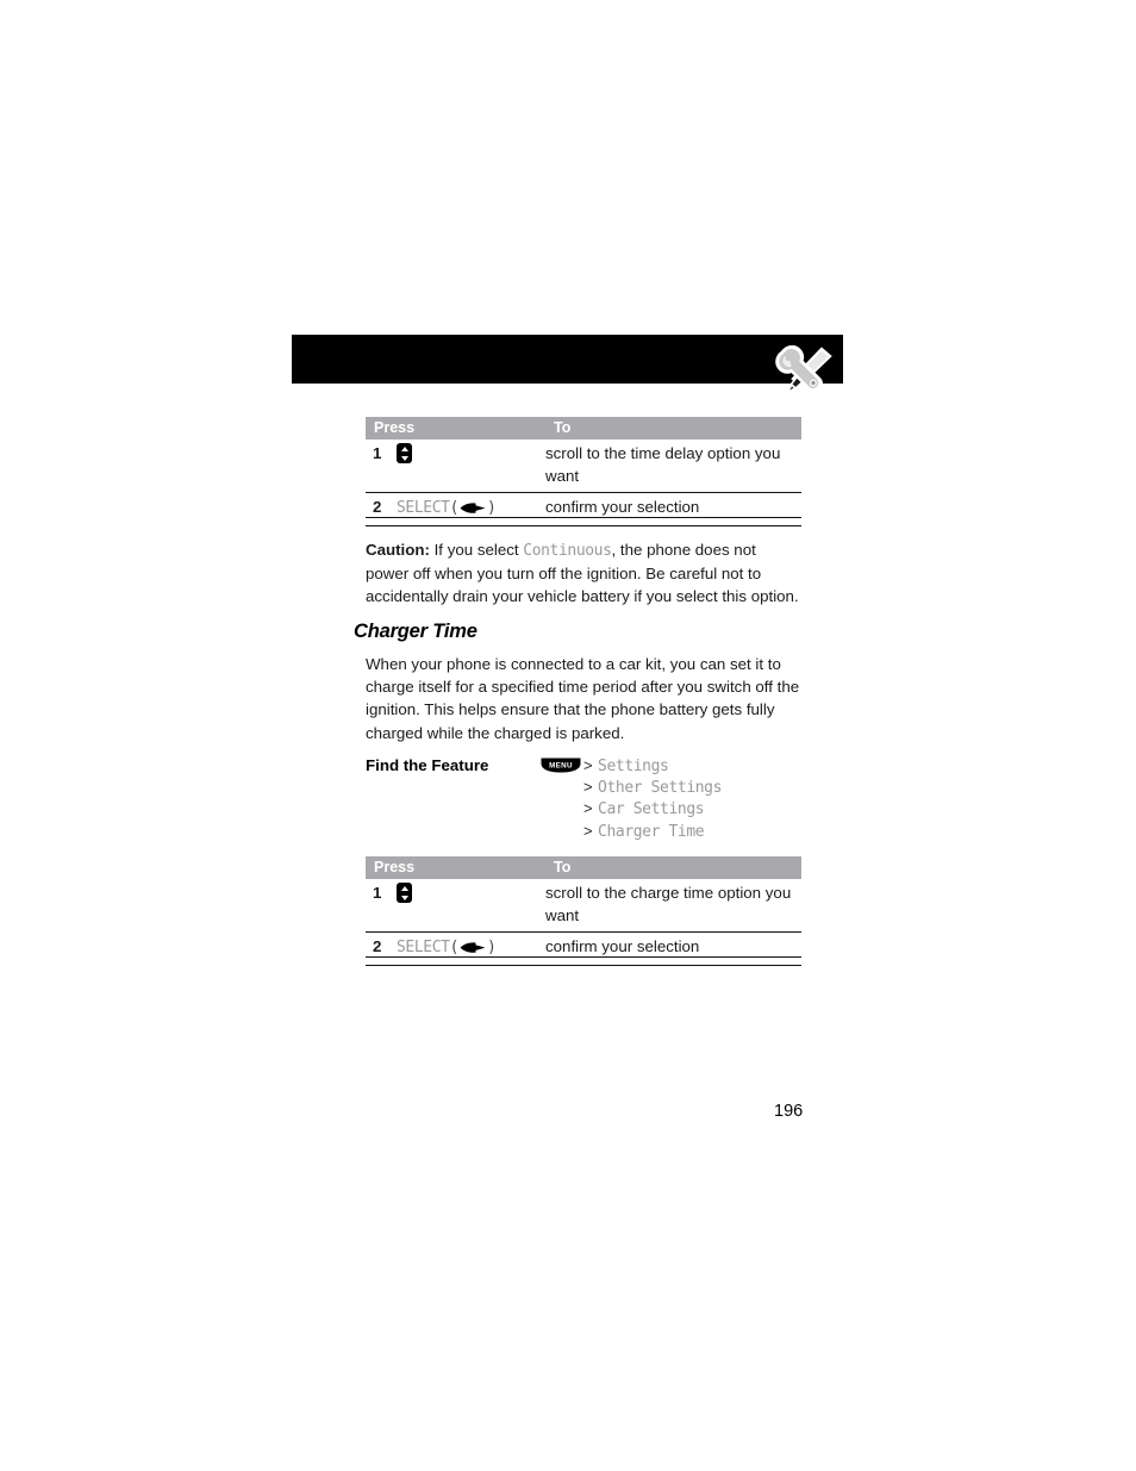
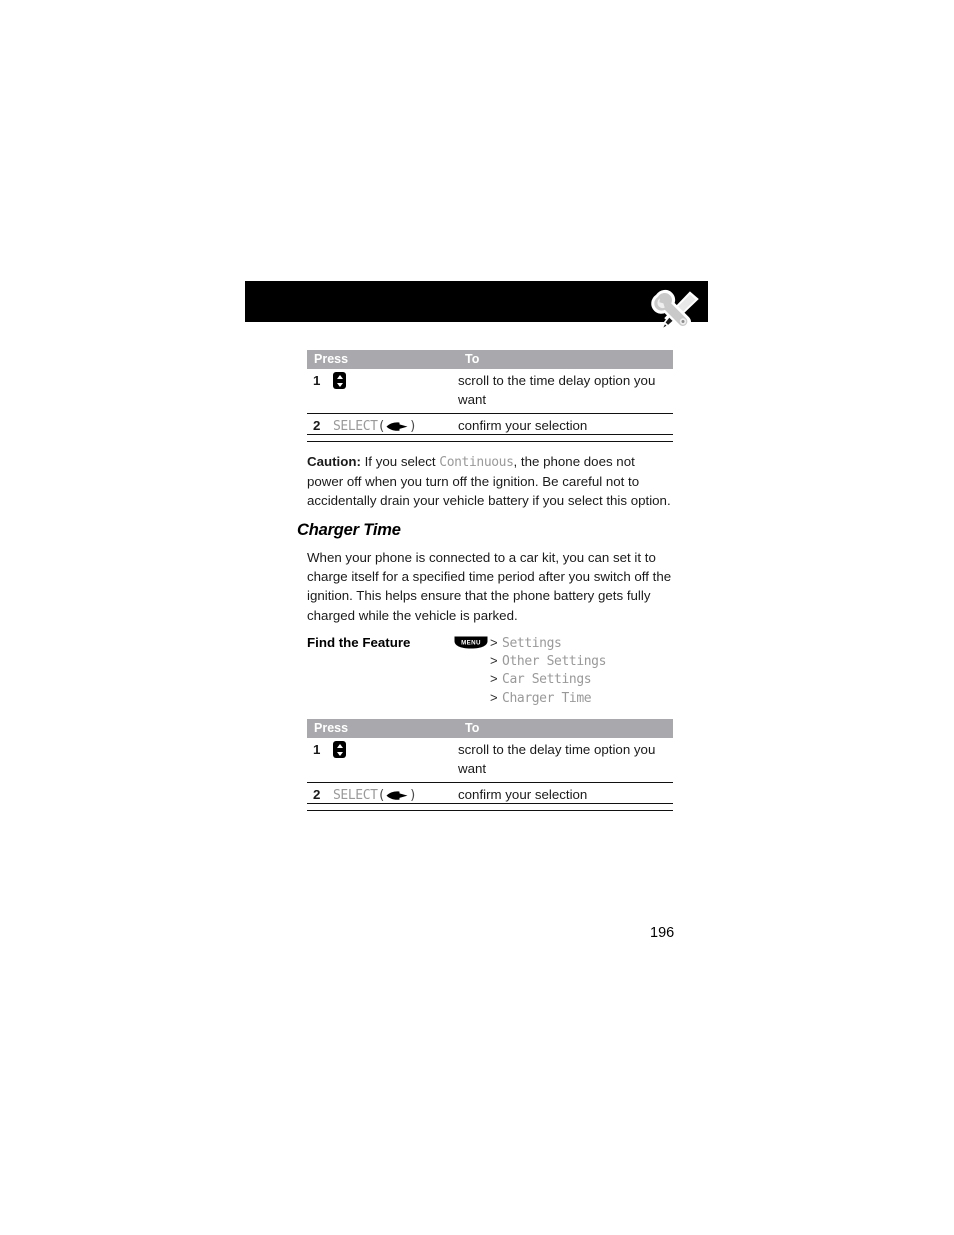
  Press	To
  1		scroll to the time delay option you want
  2	SELECT( )	confirm your selection
  Caution: If you select Continuous, the phone does not power off when you turn off the ignition. Be careful not to accidentally drain your vehicle battery if you select this option.
  Charger Time
- When your phone is connected to a car kit, you can set it to charge itself for a specified time period after you switch off the ignition. This helps ensure that the phone battery gets fully charged while the charged is parked.
+ When your phone is connected to a car kit, you can set it to charge itself for a specified time period after you switch off the ignition. This helps ensure that the phone battery gets fully charged while the vehicle is parked.
  Find the Feature
  > Settings
  > Other Settings
  > Car Settings
  > Charger Time
  Press	To
- 1		scroll to the charge time option you want
+ 1		scroll to the delay time option you want
  2	SELECT( )	confirm your selection
  196
